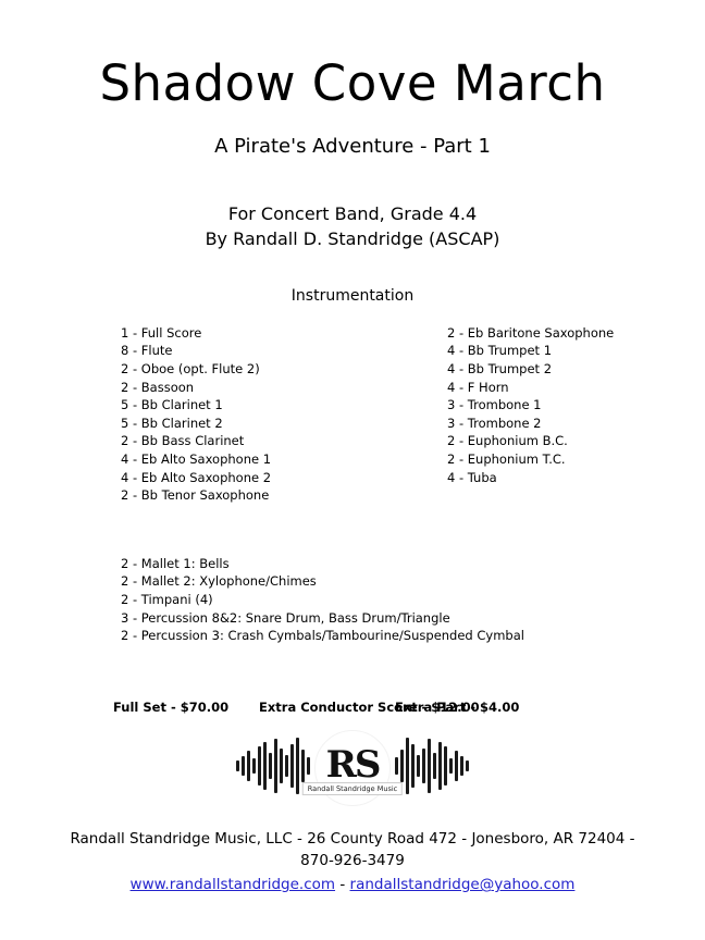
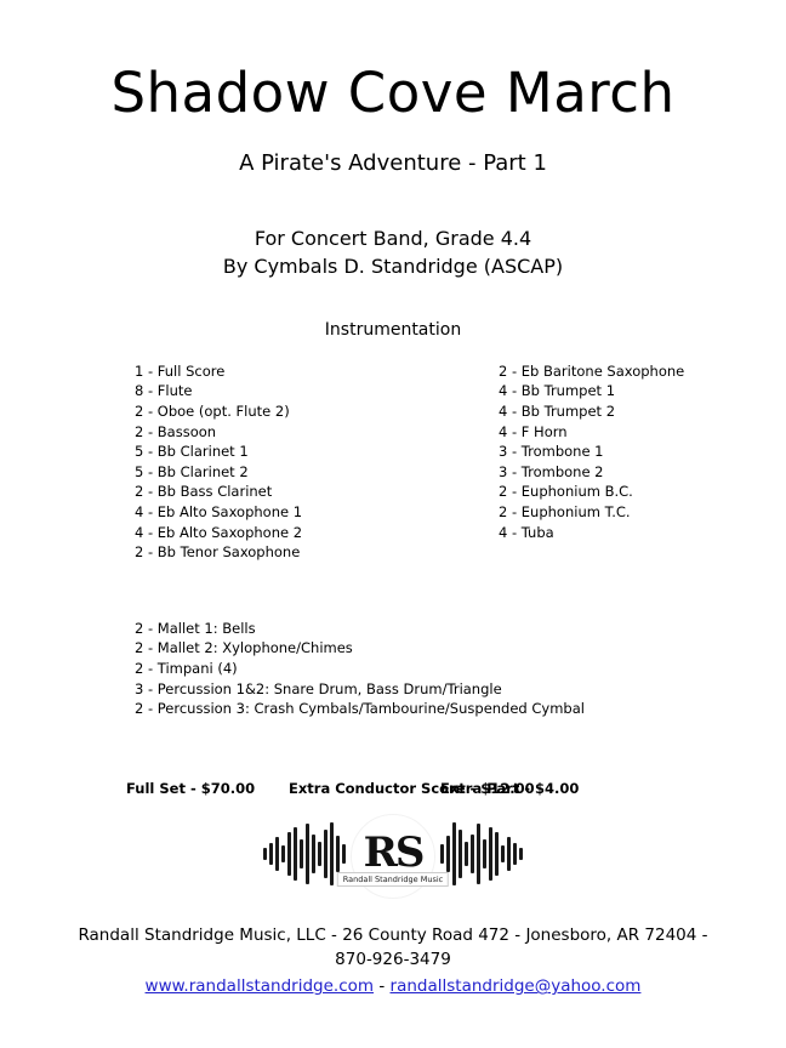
  Shadow Cove March
  A Pirate's Adventure - Part 1
  For Concert Band, Grade 4.4
- By Randall D. Standridge (ASCAP)
+ By Cymbals D. Standridge (ASCAP)
  Instrumentation
  1 - Full Score
  8 - Flute
  2 - Oboe (opt. Flute 2)
  2 - Bassoon
  5 - Bb Clarinet 1
  5 - Bb Clarinet 2
  2 - Bb Bass Clarinet
  4 - Eb Alto Saxophone 1
  4 - Eb Alto Saxophone 2
  2 - Bb Tenor Saxophone
  2 - Eb Baritone Saxophone
  4 - Bb Trumpet 1
  4 - Bb Trumpet 2
  4 - F Horn
  3 - Trombone 1
  3 - Trombone 2
  2 - Euphonium B.C.
  2 - Euphonium T.C.
  4 - Tuba
  2 - Mallet 1: Bells
  2 - Mallet 2: Xylophone/Chimes
  2 - Timpani (4)
- 3 - Percussion 8&2: Snare Drum, Bass Drum/Triangle
+ 3 - Percussion 1&2: Snare Drum, Bass Drum/Triangle
  2 - Percussion 3: Crash Cymbals/Tambourine/Suspended Cymbal
  Full Set - $70.00
  Extra Part - $4.00
  RS
  Randall Standridge Music
  Randall Standridge Music, LLC - 26 County Road 472 - Jonesboro, AR 72404 -
  870-926-3479
  www.randallstandridge.com - randallstandridge@yahoo.com
